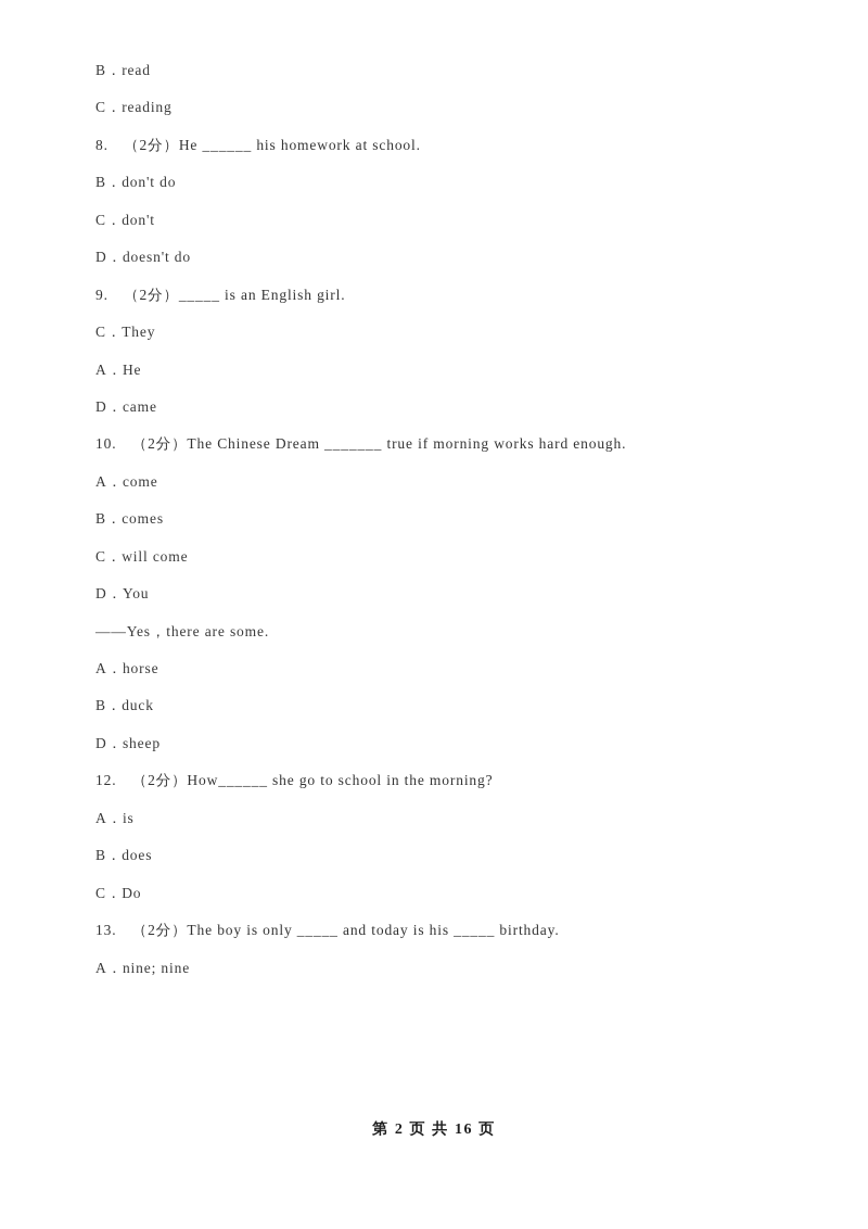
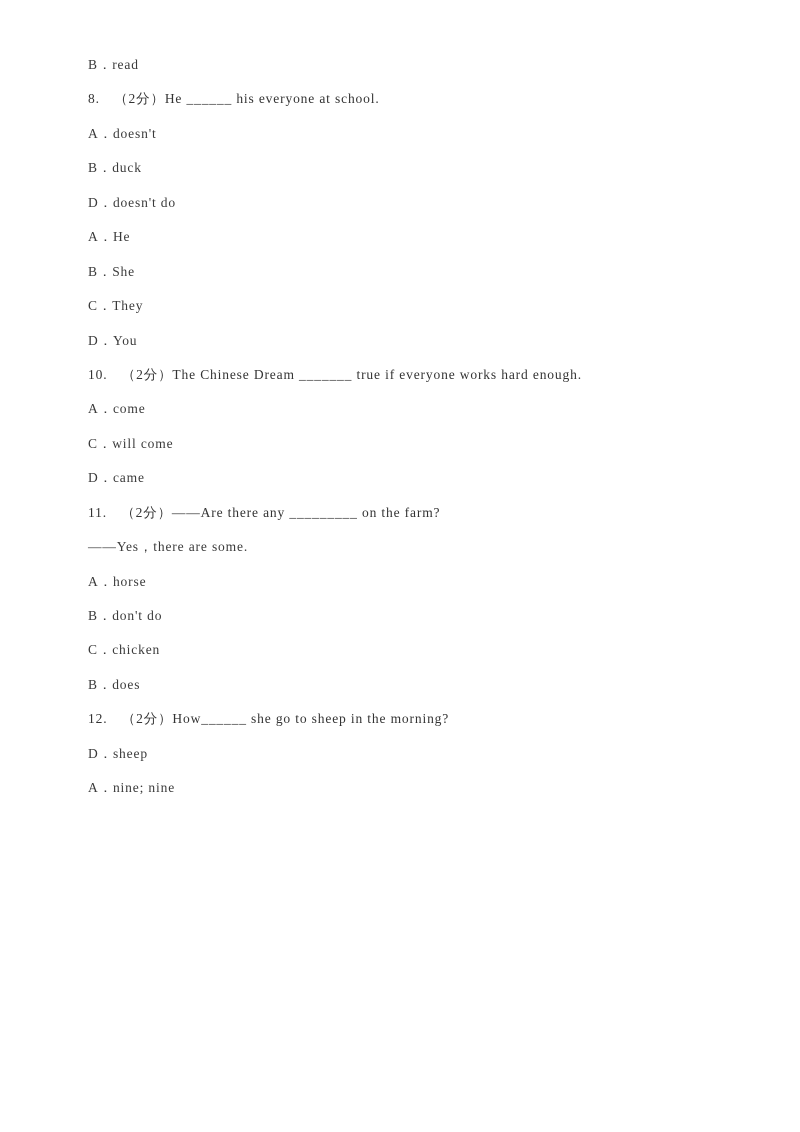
  B．read
- C．reading
- 8. （2分）He ______ his homework at school.
+ 8. （2分）He ______ his everyone at school.
+ A．doesn't
- B．don't do
+ B．duck
- C．don't
  D．doesn't do
- 9. （2分）_____ is an English girl.
- C．They
+ A．He
+ B．She
- A．He
+ C．They
- D．came
+ D．You
- 10. （2分）The Chinese Dream _______ true if morning works hard enough.
+ 10. （2分）The Chinese Dream _______ true if everyone works hard enough.
  A．come
- B．comes
  C．will come
- D．You
+ D．came
+ 11. （2分）——Are there any _________ on the farm?
  ——Yes，there are some.
  A．horse
- B．duck
+ B．don't do
+ C．chicken
- D．sheep
+ B．does
- 12. （2分）How______ she go to school in the morning?
+ 12. （2分）How______ she go to sheep in the morning?
- A．is
- B．does
+ D．sheep
- C．Do
- 13. （2分）The boy is only _____ and today is his _____ birthday.
  A．nine; nine
- 第 2 页 共 16 页
